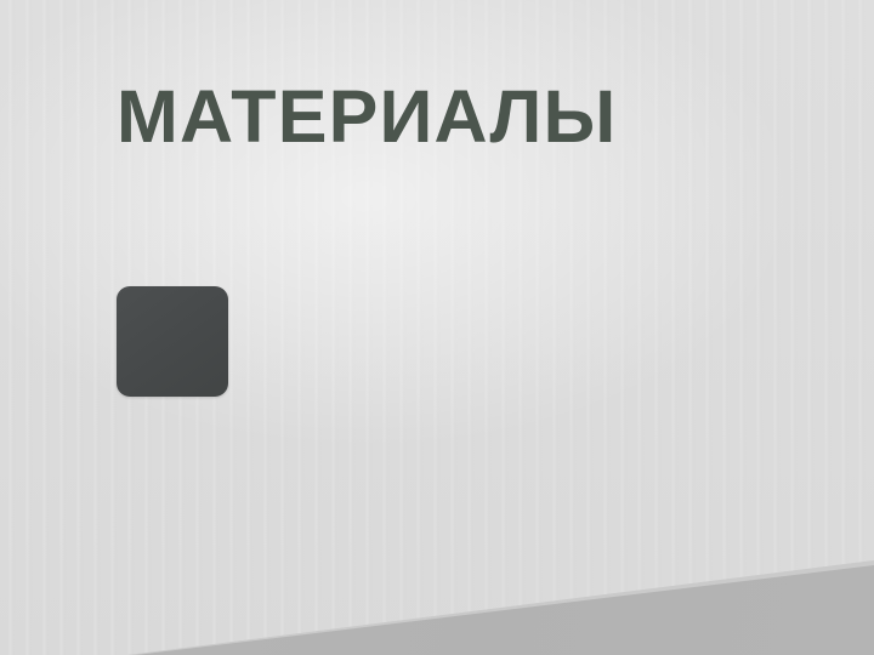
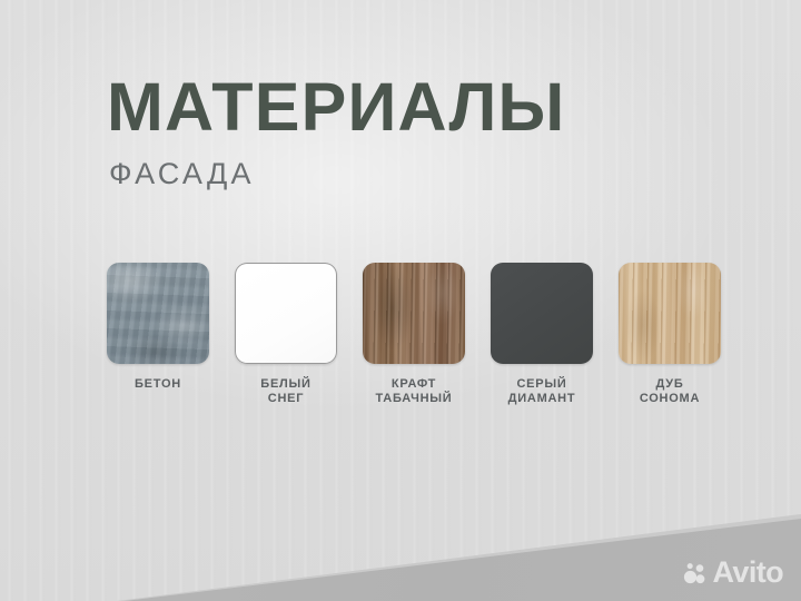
  МАТЕРИАЛЫ
+ ФАСАДА
+ БЕТОН
+ БЕЛЫЙ
+ СНЕГ
+ КРАФТ
+ ТАБАЧНЫЙ
+ СЕРЫЙ
+ ДИАМАНТ
+ ДУБ
+ СОНОМА
+ Avito
